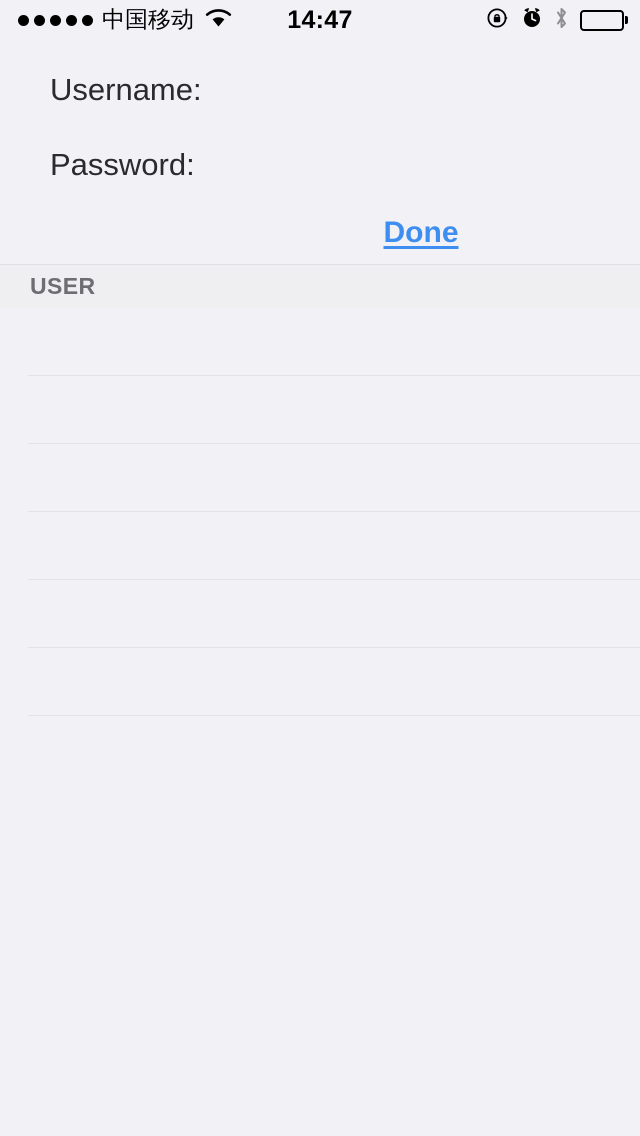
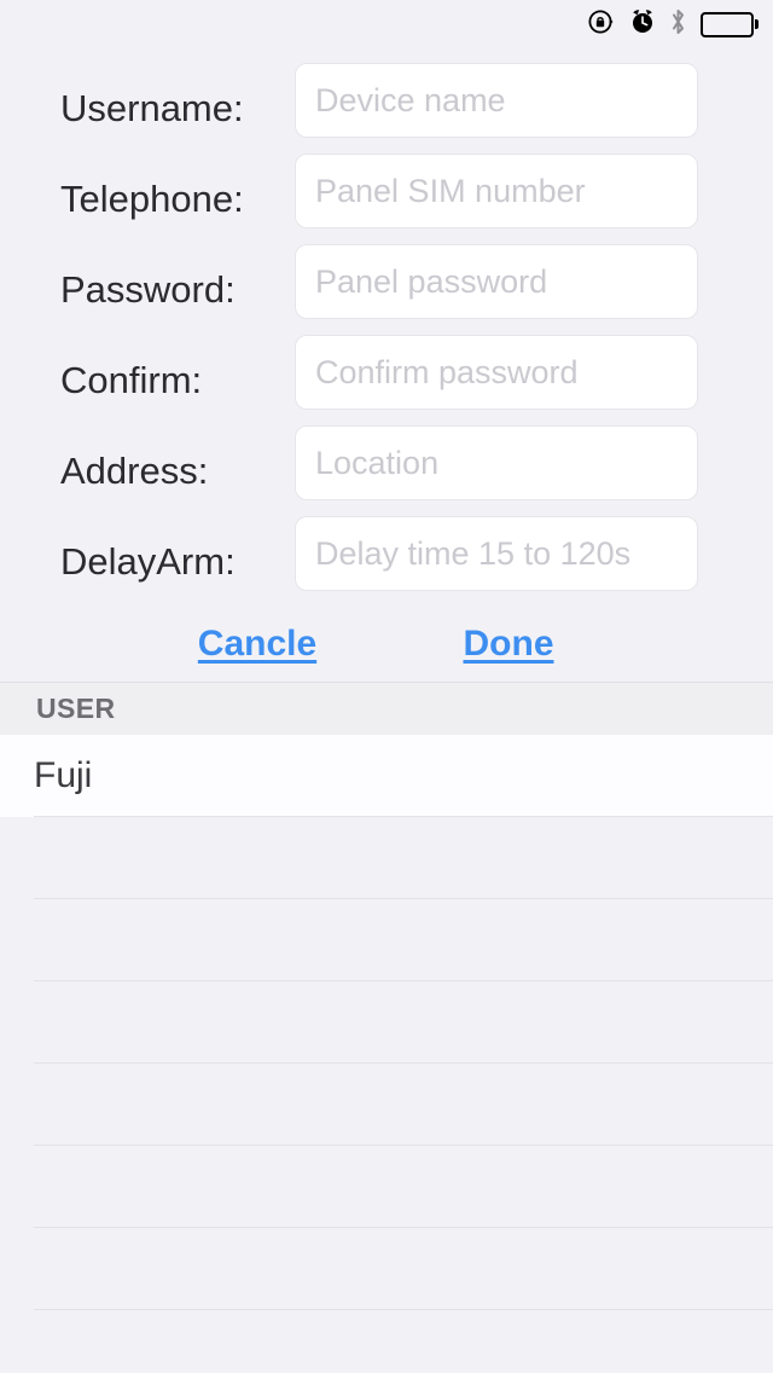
- 中国移动
- 14:47
  Username:
+ Device name
+ Telephone:
+ Panel SIM number
  Password:
+ Panel password
+ Confirm:
+ Confirm password
+ Address:
+ Location
+ DelayArm:
+ Delay time 15 to 120s
+ Cancle
  Done
  USER
+ Fuji
